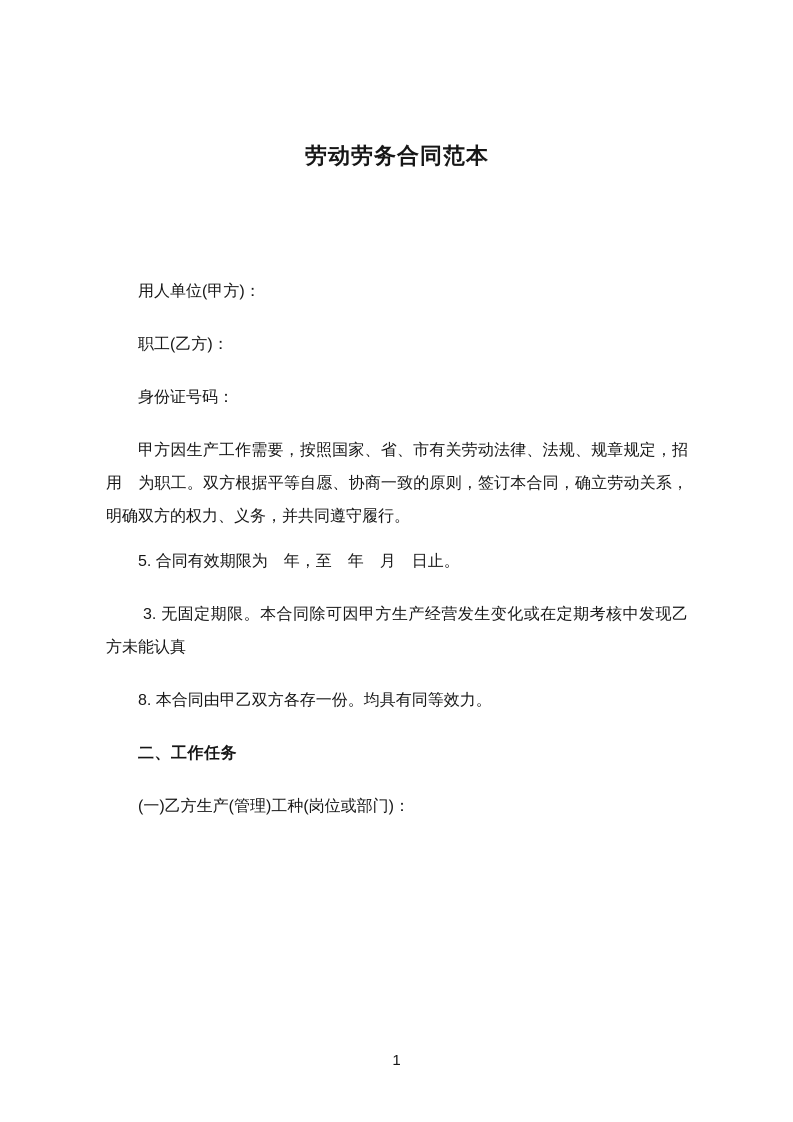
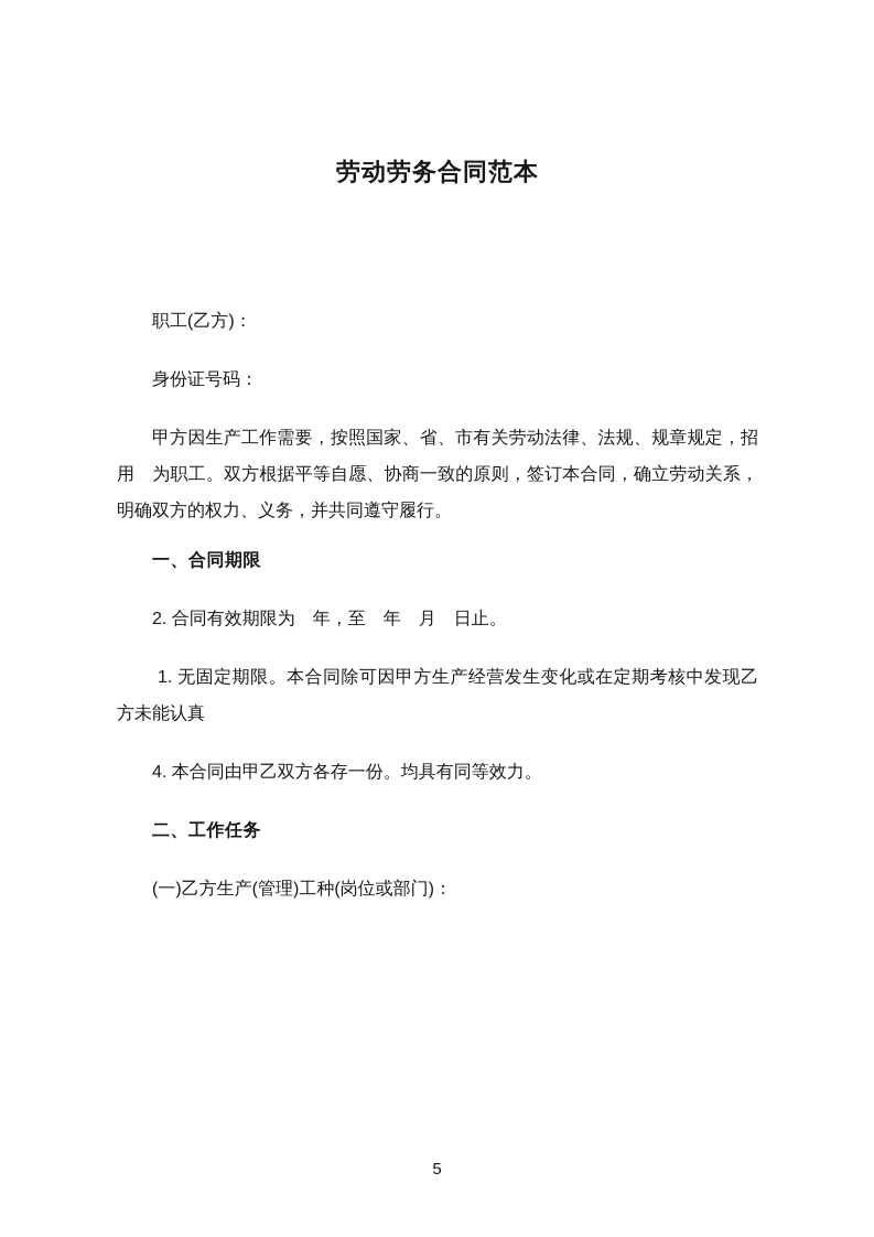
  劳动劳务合同范本
- 用人单位(甲方)：
  职工(乙方)：
  身份证号码：
  甲方因生产工作需要，按照国家、省、市有关劳动法律、法规、规章规定，招用 为职工。双方根据平等自愿、协商一致的原则，签订本合同，确立劳动关系，明确双方的权力、义务，并共同遵守履行。
+ 一、合同期限
- 5. 合同有效期限为 年，至 年 月 日止。
+ 2. 合同有效期限为 年，至 年 月 日止。
- 3. 无固定期限。本合同除可因甲方生产经营发生变化或在定期考核中发现乙方未能认真
+ 1. 无固定期限。本合同除可因甲方生产经营发生变化或在定期考核中发现乙方未能认真
- 8. 本合同由甲乙双方各存一份。均具有同等效力。
+ 4. 本合同由甲乙双方各存一份。均具有同等效力。
  二、工作任务
  (一)乙方生产(管理)工种(岗位或部门)：
- 1
+ 5
